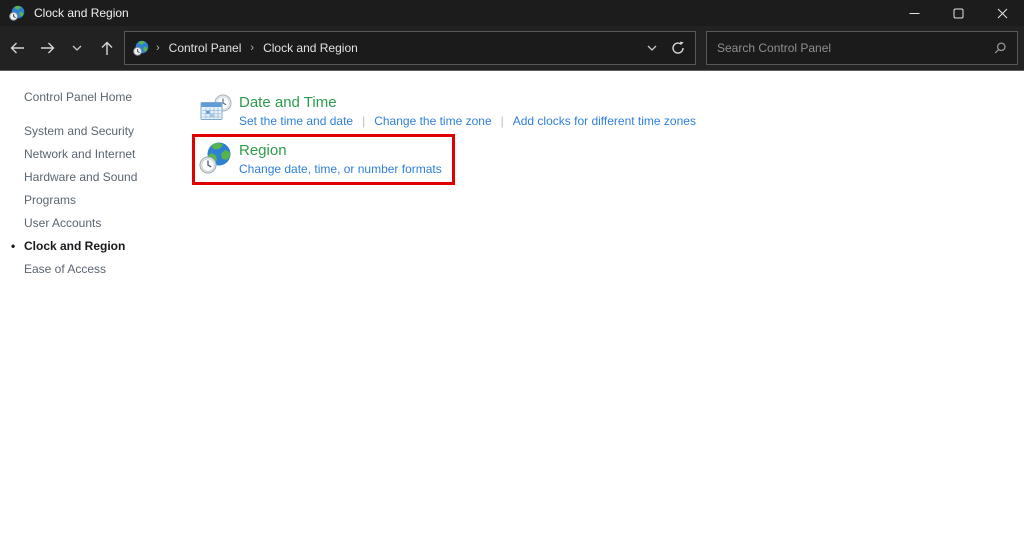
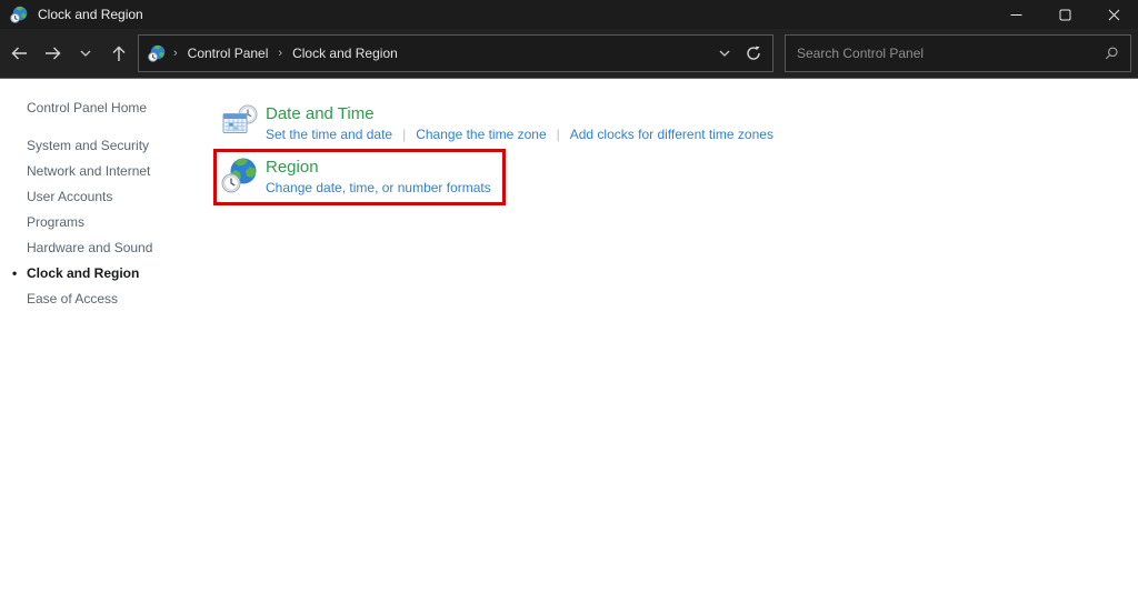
  Clock and Region
  ›
  Control Panel
  ›
  Clock and Region
  Search Control Panel
  Control Panel Home
  System and Security
  Network and Internet
- Hardware and Sound
+ User Accounts
  Programs
- User Accounts
+ Hardware and Sound
  •
  Clock and Region
  Ease of Access
  Date and Time
  Set the time and date
  |
  Change the time zone
  |
  Add clocks for different time zones
  Region
  Change date, time, or number formats
